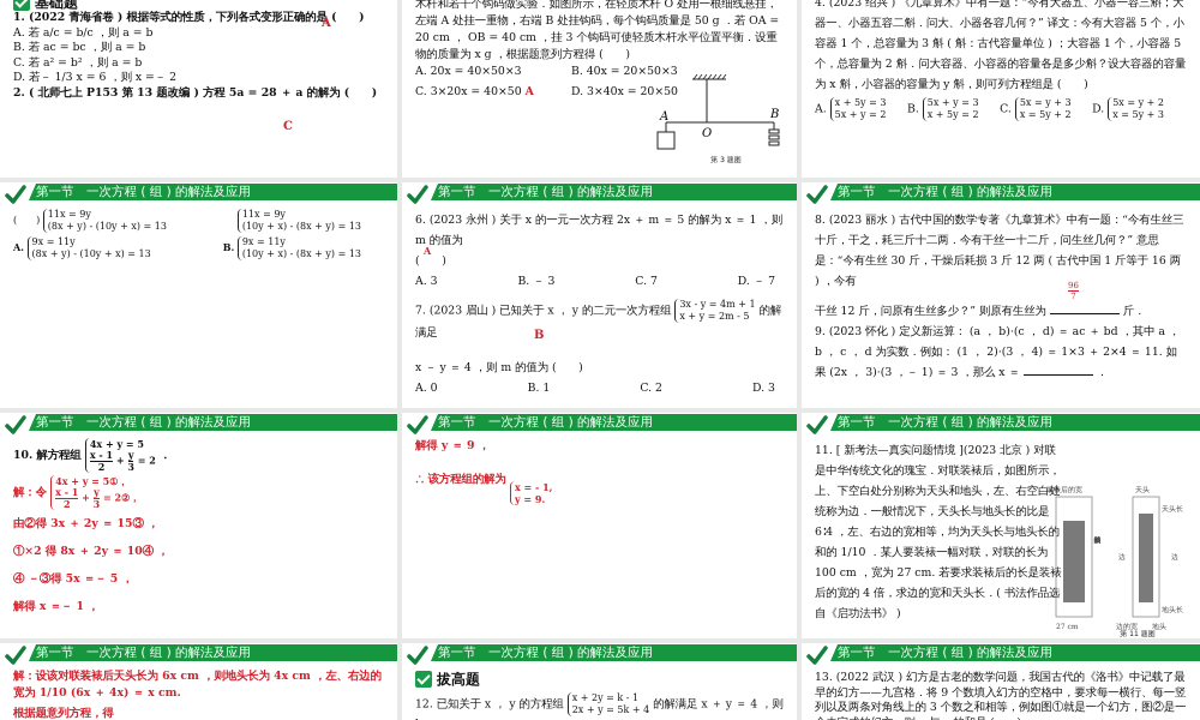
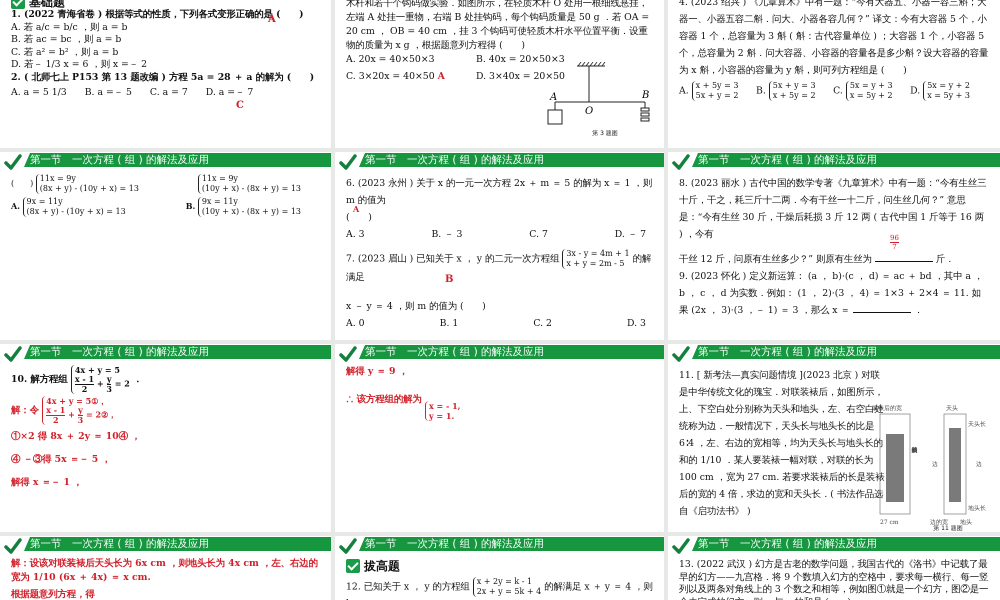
  基础题
  1. (2022 青海省卷 ) 根据等式的性质，下列各式变形正确的是 ( )
  A. 若 a/c = b/c ，则 a = b
  B. 若 ac = bc ，则 a = b
  C. 若 a² = b² ，则 a = b
  D. 若－ 1/3 x = 6 ，则 x =－ 2
  2. ( 北师七上 P153 第 13 题改编 ) 方程 5a = 28 ＋ a 的解为 ( )
+ A. a = 5 1/3
+ B. a =－ 5
+ C. a = 7
+ D. a =－ 7
  A
  C
  木杆和若干个钩码做实验．如图所示，在轻质木杆 O 处用一根细线悬挂，左端 A 处挂一重物，右端 B 处挂钩码，每个钩码质量是 50 g ．若 OA = 20 cm ， OB = 40 cm ，挂 3 个钩码可使轻质木杆水平位置平衡．设重物的质量为 x g ，根据题意列方程得 ( )
  A. 20x = 40×50×3
  B. 40x = 20×50×3
  C. 3×20x = 40×50 A
  D. 3×40x = 20×50
  A
  O
  B
  4. (2023 绍兴 ) 《九章算术》中有一题：“今有大器五、小器一容三斛；大器一、小器五容二斛．问大、小器各容几何？” 译文：今有大容器 5 个，小容器 1 个，总容量为 3 斛 ( 斛：古代容量单位 ) ；大容器 1 个，小容器 5 个，总容量为 2 斛．问大容器、小容器的容量各是多少斛？设大容器的容量为 x 斛，小容器的容量为 y 斛，则可列方程组是 ( )
  A.
  x + 5y = 3
  5x + y = 2
  B.
  5x + y = 3
  x + 5y = 2
  C.
  5x = y + 3
  x = 5y + 2
  D.
  5x = y + 2
  x = 5y + 3
  第一节 一次方程 ( 组 ) 的解法及应用
  ( )
  11x = 9y
  (8x + y) - (10y + x) = 13
  11x = 9y
  (10y + x) - (8x + y) = 13
  A.
  9x = 11y
  (8x + y) - (10y + x) = 13
  B.
  9x = 11y
  (10y + x) - (8x + y) = 13
  第一节 一次方程 ( 组 ) 的解法及应用
  6. (2023 永州 ) 关于 x 的一元一次方程 2x ＋ m ＝ 5 的解为 x ＝ 1 ，则 m 的值为
  ( )
  A. 3
  B. － 3
  C. 7
  D. － 7
  7. (2023 眉山 ) 已知关于 x ， y 的二元一次方程组
  3x - y = 4m + 1
  x + y = 2m - 5
  的解满足
  x － y ＝ 4 ，则 m 的值为 ( )
  A. 0
  B. 1
  C. 2
  D. 3
  A
  B
  第一节 一次方程 ( 组 ) 的解法及应用
  8. (2023 丽水 ) 古代中国的数学专著《九章算术》中有一题：“今有生丝三十斤，干之，耗三斤十二两．今有干丝一十二斤，问生丝几何？” 意思是：“今有生丝 30 斤，干燥后耗损 3 斤 12 两 ( 古代中国 1 斤等于 16 两 ) ，今有
  干丝 12 斤，问原有生丝多少？” 则原有生丝为 斤．
  9. (2023 怀化 ) 定义新运算： (a ， b)·(c ， d) ＝ ac ＋ bd ，其中 a ， b ， c ， d 为实数．例如： (1 ， 2)·(3 ， 4) ＝ 1×3 ＋ 2×4 ＝ 11. 如果 (2x ， 3)·(3 ，－ 1) ＝ 3 ，那么 x ＝ ．
  96
  7
  第一节 一次方程 ( 组 ) 的解法及应用
  10. 解方程组
  4x + y = 5
  x - 1
  2
  +
  y
  3
  = 2
  ．
  解：令
  4x + y = 5①，
  x - 1
  2
  +
  y
  3
  = 2②，
- 由②得 3x ＋ 2y ＝ 15③ ，
  ①×2 得 8x ＋ 2y ＝ 10④ ，
  ④ －③得 5x ＝－ 5 ，
  解得 x ＝－ 1 ，
  第一节 一次方程 ( 组 ) 的解法及应用
  解得 y ＝ 9 ，
  ∴ 该方程组的解为
  x = - 1,
- y = 9.
+ y = 1.
  第一节 一次方程 ( 组 ) 的解法及应用
  11. [ 新考法—真实问题情境 ](2023 北京 ) 对联是中华传统文化的瑰宝．对联装裱后，如图所示，上、下空白处分别称为天头和地头，左、右空白处统称为边．一般情况下，天头长与地头长的比是 6∶4 ，左、右边的宽相等，均为天头长与地头长的和的 1/10 ．某人要装裱一幅对联，对联的长为 100 cm ，宽为 27 cm. 若要求装裱后的长是装后的宽的 4 倍，求边的宽和天头长．( 书法作品选自《启功法书》 )
  第一节 一次方程 ( 组 ) 的解法及应用
  解：设该对联装裱后天头长为 6x cm ，则地头长为 4x cm ，左、右边的宽为 1/10 (6x ＋ 4x) ＝ x cm.
  根据题意列方程，得
  第一节 一次方程 ( 组 ) 的解法及应用
  拔高题
  12. 已知关于 x ， y 的方程组
  x + 2y = k - 1
  2x + y = 5k + 4
  的解满足 x ＋ y ＝ 4 ，则
  第一节 一次方程 ( 组 ) 的解法及应用
  13. (2022 武汉 ) 幻方是古老的数学问题，我国古代的《洛书》中记载了最早的幻方——九宫格．将 9 个数填入幻方的空格中，要求每一横行、每一竖列以及两条对角线上的 3 个数之和相等，例如图①就是一个幻方，图②是一
